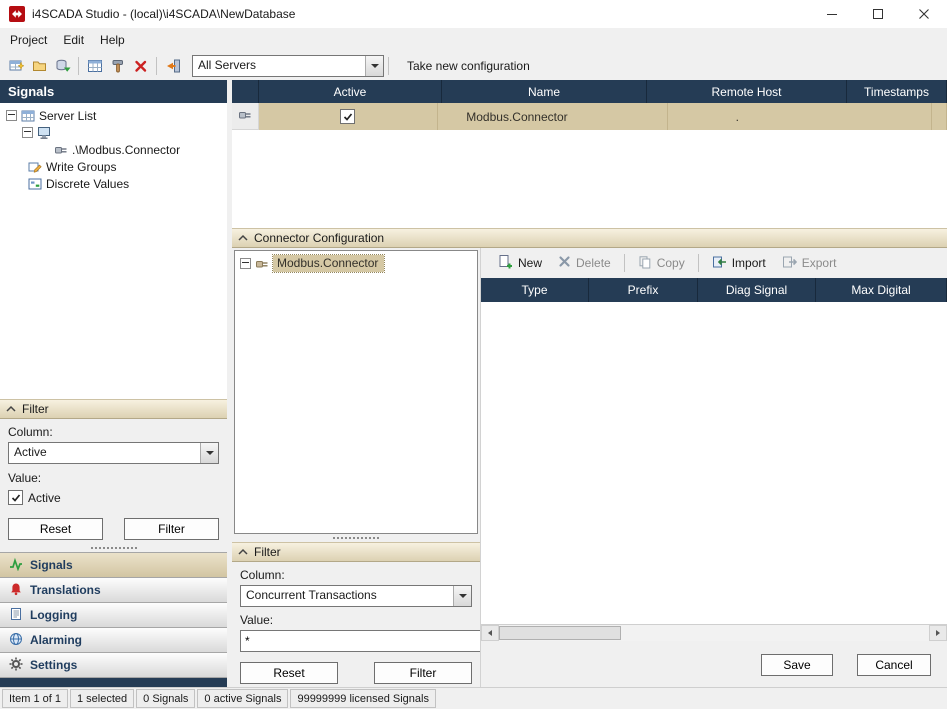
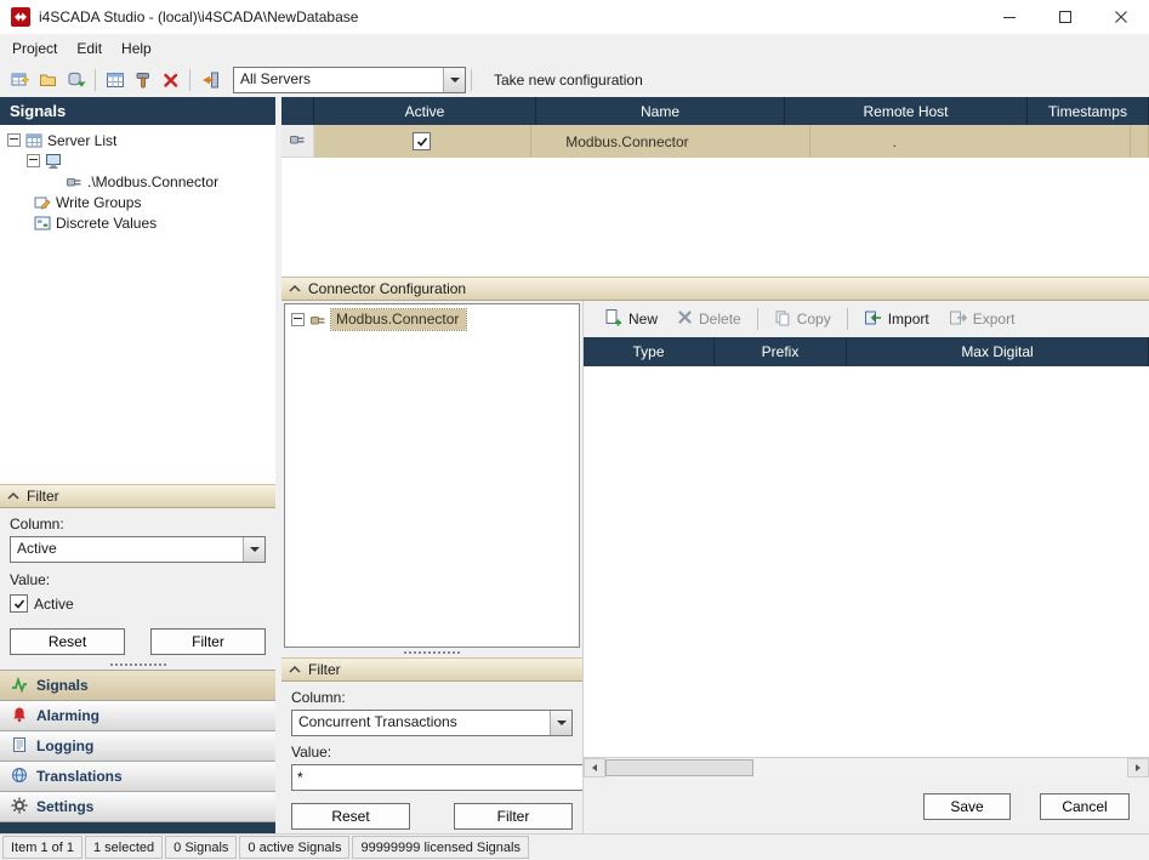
  i4SCADA Studio - (local)\i4SCADA\NewDatabase
  Project
  Edit
  Help
  All Servers
  Take new configuration
  Signals
  Server List
  .\Modbus.Connector
  Write Groups
  Discrete Values
  Filter
  Column:
  Active
  Value:
  Active
  Reset
  Filter
  Signals
- Translations
+ Alarming
  Logging
- Alarming
+ Translations
  Settings
  Active
  Name
  Remote Host
  Timestamps
  Modbus.Connector
  .
  Connector Configuration
  Modbus.Connector
  Filter
  Column:
  Concurrent Transactions
  Value:
  *
  Reset
  Filter
  New
  Delete
  Copy
  Import
  Export
  Type
  Prefix
- Diag Signal
  Max Digital
  Save
  Cancel
  Item 1 of 1
  1 selected
  0 Signals
  0 active Signals
  99999999 licensed Signals
